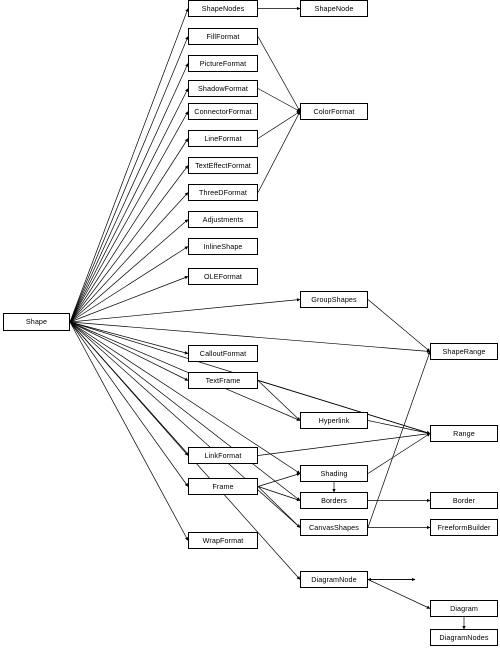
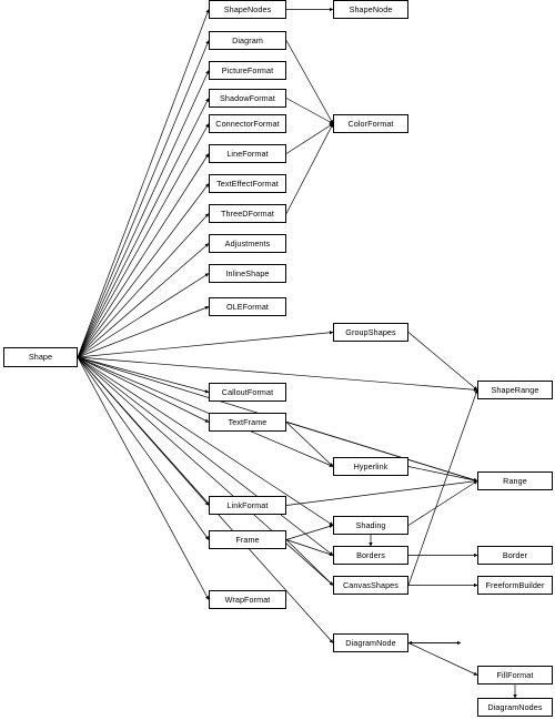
  Shape
  ShapeNodes
  ShapeNode
- FillFormat
+ Diagram
  PictureFormat
  ShadowFormat
  ConnectorFormat
  LineFormat
  TextEffectFormat
  ThreeDFormat
  Adjustments
  InlineShape
  OLEFormat
  ColorFormat
  GroupShapes
  CalloutFormat
  TextFrame
  Hyperlink
  LinkFormat
  Frame
  WrapFormat
  Shading
  Borders
  CanvasShapes
  ShapeRange
  Range
  Border
  FreeformBuilder
  DiagramNode
- Diagram
+ FillFormat
  DiagramNodes
